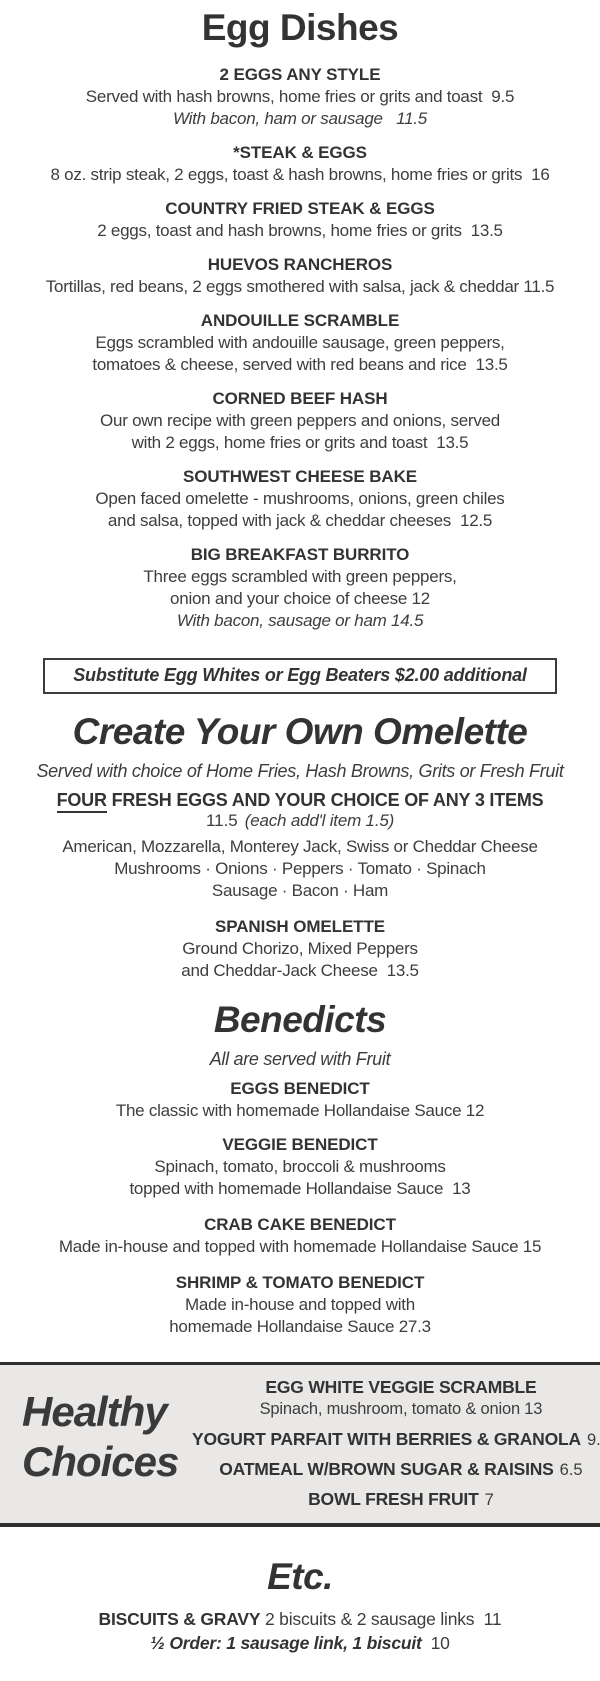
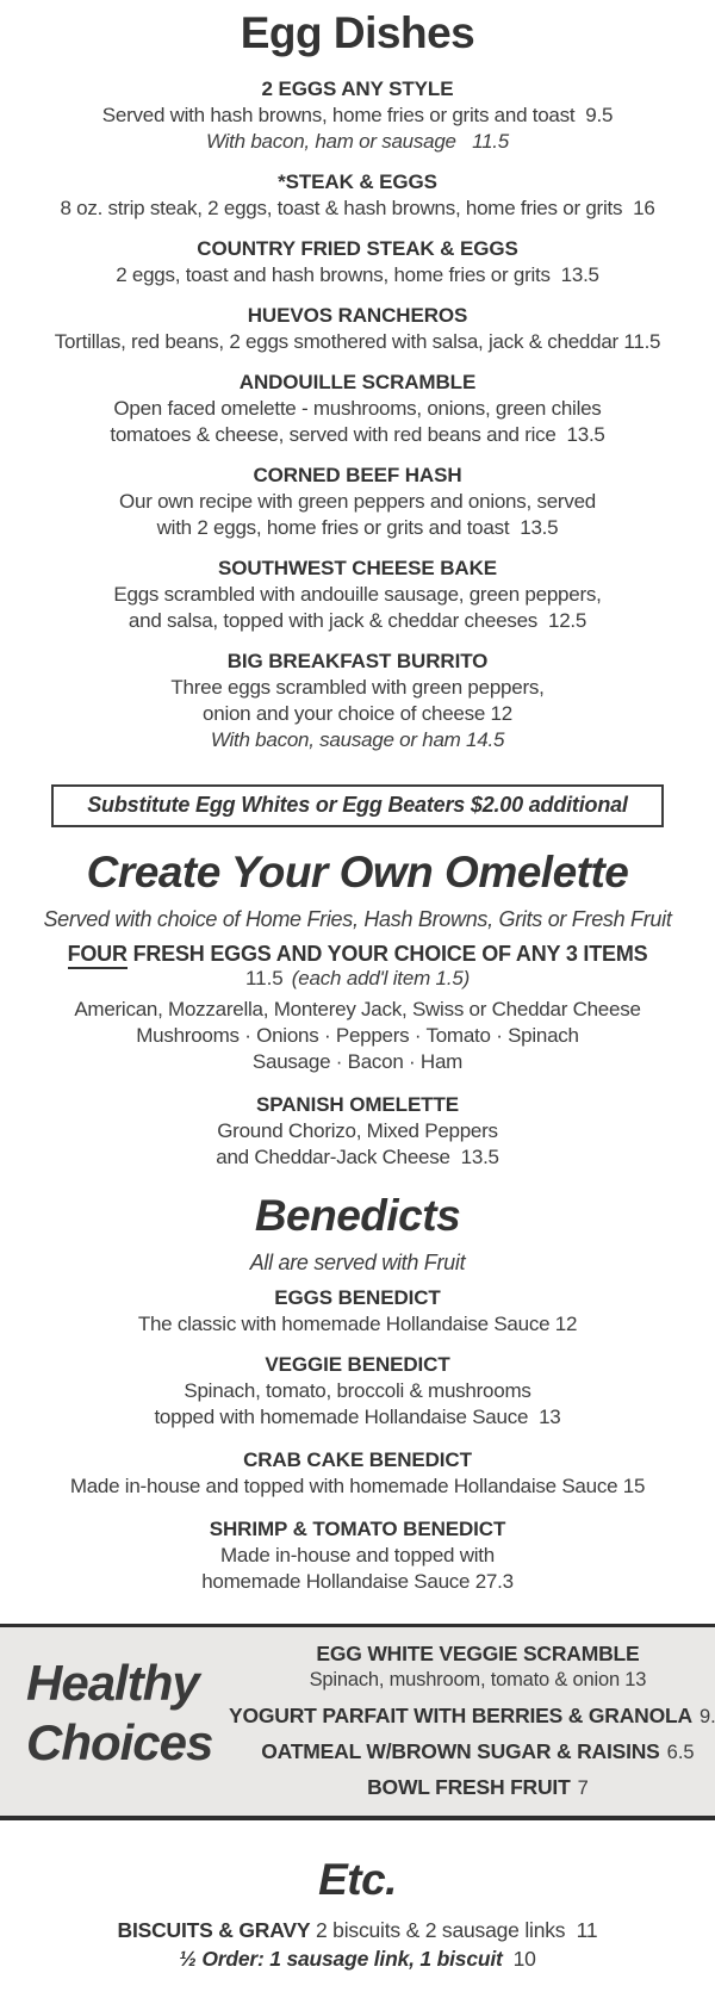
  Egg Dishes
  2 EGGS ANY STYLE
  Served with hash browns, home fries or grits and toast 9.5
  With bacon, ham or sausage 11.5
  *STEAK & EGGS
  8 oz. strip steak, 2 eggs, toast & hash browns, home fries or grits 16
  COUNTRY FRIED STEAK & EGGS
  2 eggs, toast and hash browns, home fries or grits 13.5
  HUEVOS RANCHEROS
  Tortillas, red beans, 2 eggs smothered with salsa, jack & cheddar 11.5
  ANDOUILLE SCRAMBLE
- Eggs scrambled with andouille sausage, green peppers,
+ Open faced omelette - mushrooms, onions, green chiles
  tomatoes & cheese, served with red beans and rice 13.5
  CORNED BEEF HASH
  Our own recipe with green peppers and onions, served
  with 2 eggs, home fries or grits and toast 13.5
  SOUTHWEST CHEESE BAKE
- Open faced omelette - mushrooms, onions, green chiles
+ Eggs scrambled with andouille sausage, green peppers,
  and salsa, topped with jack & cheddar cheeses 12.5
  BIG BREAKFAST BURRITO
  Three eggs scrambled with green peppers,
  onion and your choice of cheese 12
  With bacon, sausage or ham 14.5
  Substitute Egg Whites or Egg Beaters $2.00 additional
  Create Your Own Omelette
  Served with choice of Home Fries, Hash Browns, Grits or Fresh Fruit
  FOUR FRESH EGGS AND YOUR CHOICE OF ANY 3 ITEMS
  11.5 (each add'l item 1.5)
  American, Mozzarella, Monterey Jack, Swiss or Cheddar Cheese
  Mushrooms · Onions · Peppers · Tomato · Spinach
  Sausage · Bacon · Ham
  SPANISH OMELETTE
  Ground Chorizo, Mixed Peppers
  and Cheddar-Jack Cheese 13.5
  Benedicts
  All are served with Fruit
  EGGS BENEDICT
  The classic with homemade Hollandaise Sauce 12
  VEGGIE BENEDICT
  Spinach, tomato, broccoli & mushrooms
  topped with homemade Hollandaise Sauce 13
  CRAB CAKE BENEDICT
  Made in-house and topped with homemade Hollandaise Sauce 15
  SHRIMP & TOMATO BENEDICT
  Made in-house and topped with
  homemade Hollandaise Sauce 27.3
  Healthy
  Choices
  EGG WHITE VEGGIE SCRAMBLE
  Spinach, mushroom, tomato & onion 13
  YOGURT PARFAIT WITH BERRIES & GRANOLA 9.
  OATMEAL W/BROWN SUGAR & RAISINS 6.5
  BOWL FRESH FRUIT 7
  Etc.
  BISCUITS & GRAVY 2 biscuits & 2 sausage links 11
  ½ Order: 1 sausage link, 1 biscuit 10
